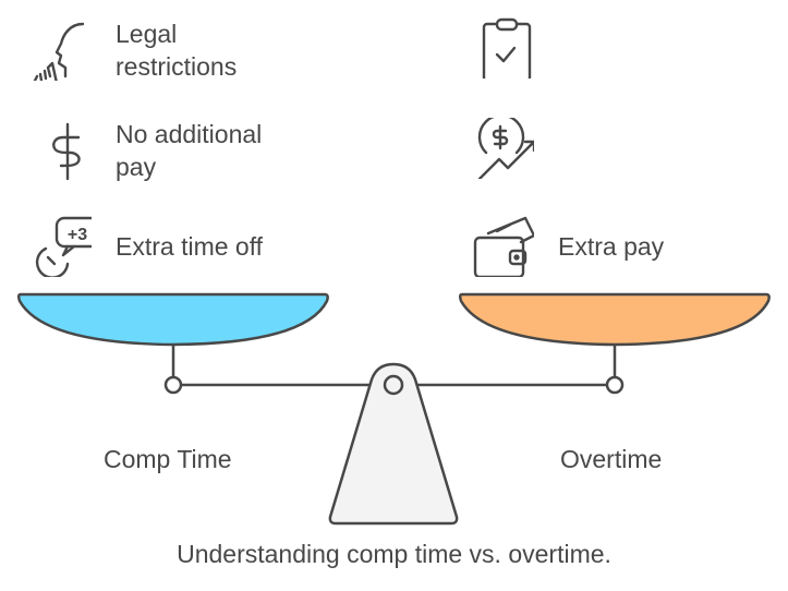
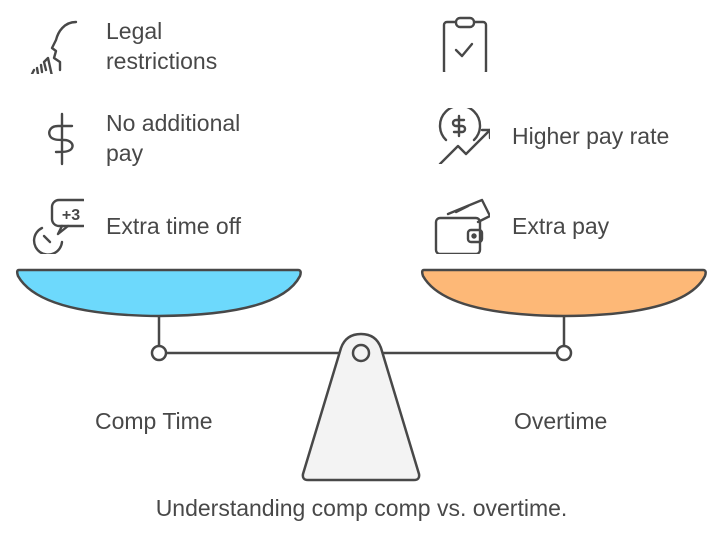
  Legal
  restrictions
  No additional
  pay
  +3
  Extra time off
+ Higher pay rate
  Extra pay
  Comp Time
  Overtime
- Understanding comp time vs. overtime.
+ Understanding comp comp vs. overtime.
